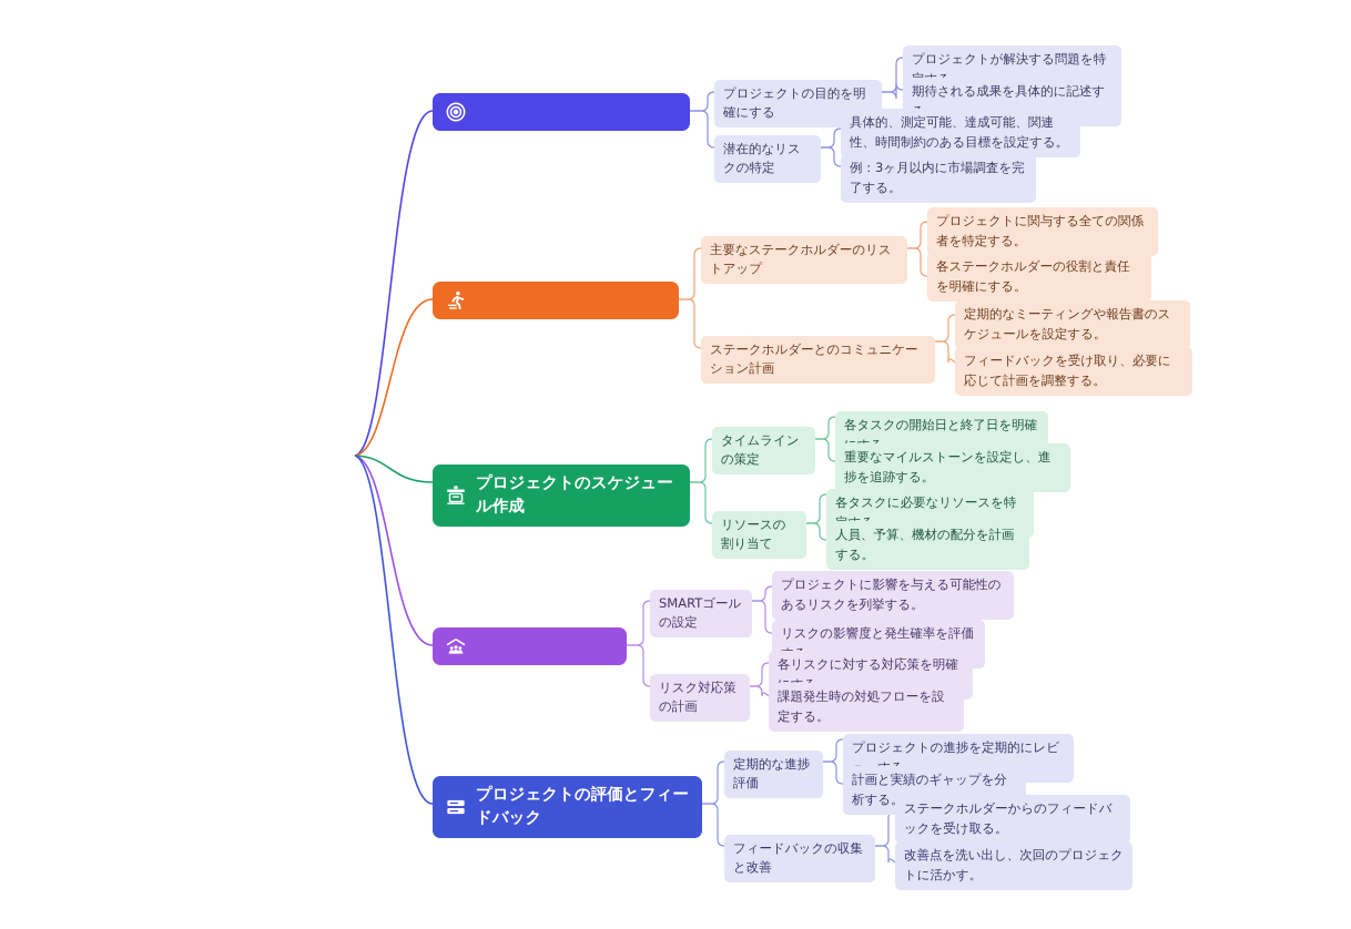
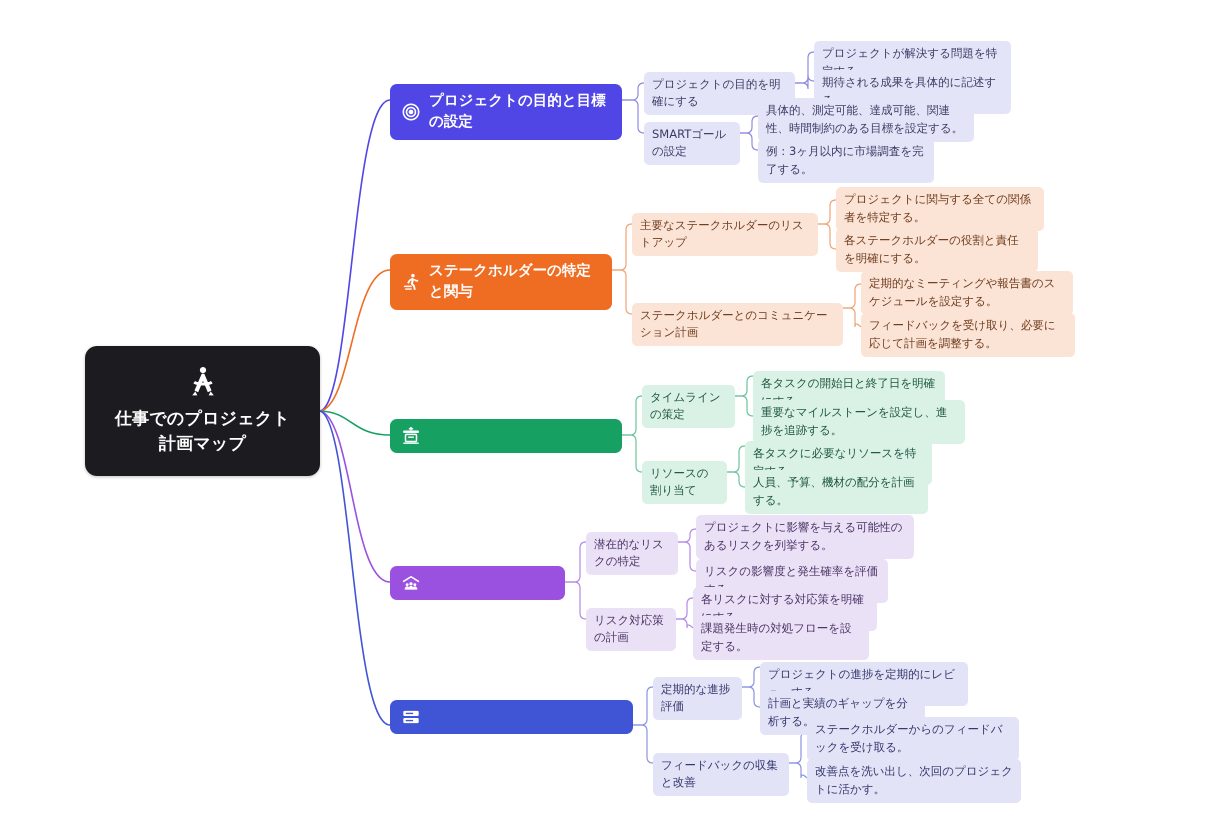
+ 仕事でのプロジェクト
+ 計画マップ
+ プロジェクトの目的と目標の設定
  プロジェクトの目的を明確にする
  プロジェクトが解決する問題を特
  期待される成果を具体的に記述す
- 潜在的なリスクの特定
+ SMARTゴールの設定
  具体的、測定可能、達成可能、関連性、時間制約のある目標を設定する。
  例：3ヶ月以内に市場調査を完了する。
+ ステークホルダーの特定と関与
  主要なステークホルダーのリストアップ
  プロジェクトに関与する全ての関係者を特定する。
  各ステークホルダーの役割と責任を明確にする。
  ステークホルダーとのコミュニケーション計画
  定期的なミーティングや報告書のスケジュールを設定する。
  フィードバックを受け取り、必要に応じて計画を調整する。
- プロジェクトのスケジュール作成
  タイムラインの策定
  各タスクの開始日と終了日を明確
  重要なマイルストーンを設定し、進捗を追跡する。
  リソースの割り当て
  各タスクに必要なリソースを特
  人員、予算、機材の配分を計画する。
- SMARTゴールの設定
+ 潜在的なリスクの特定
  プロジェクトに影響を与える可能性のあるリスクを列挙する。
  リスクの影響度と発生確率を評価
  リスク対応策の計画
  各リスクに対する対応策を明確
  課題発生時の対処フローを設定する。
- プロジェクトの評価とフィードバック
  定期的な進捗評価
  プロジェクトの進捗を定期的にレビ
  計画と実績のギャップを分析する
  フィードバックの収集と改善
  ステークホルダーからのフィードバックを受け取る。
  改善点を洗い出し、次回のプロジェクトに活かす。
